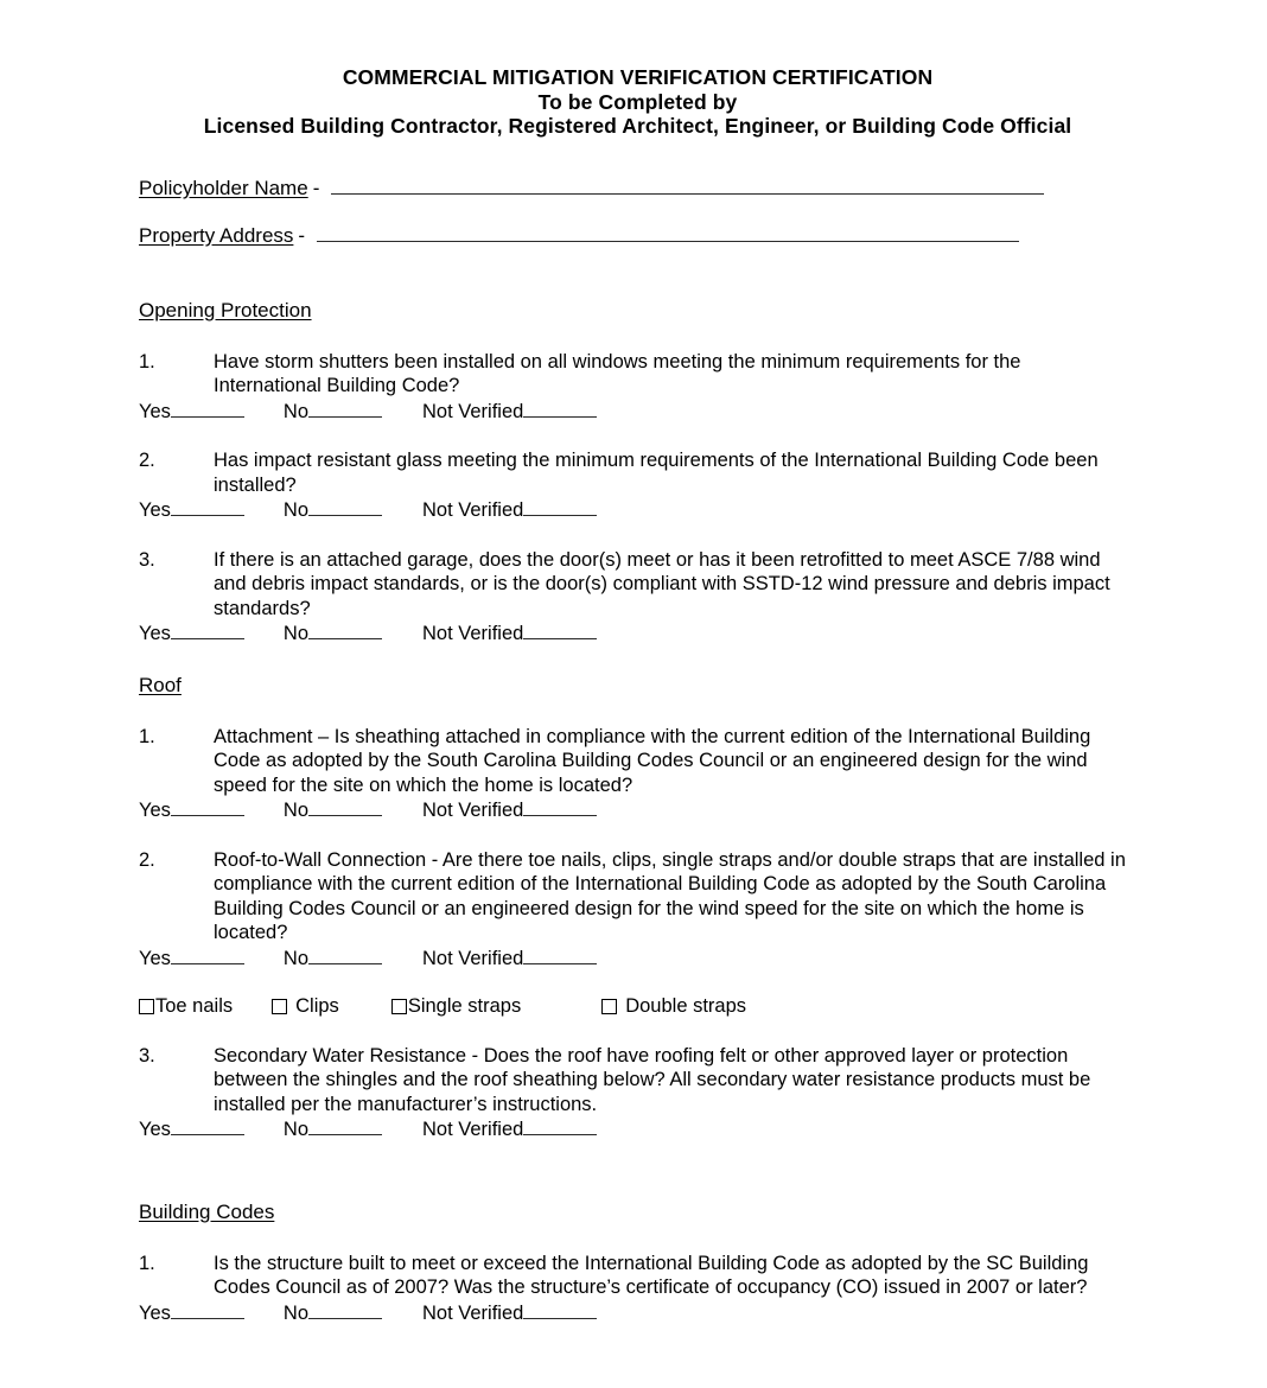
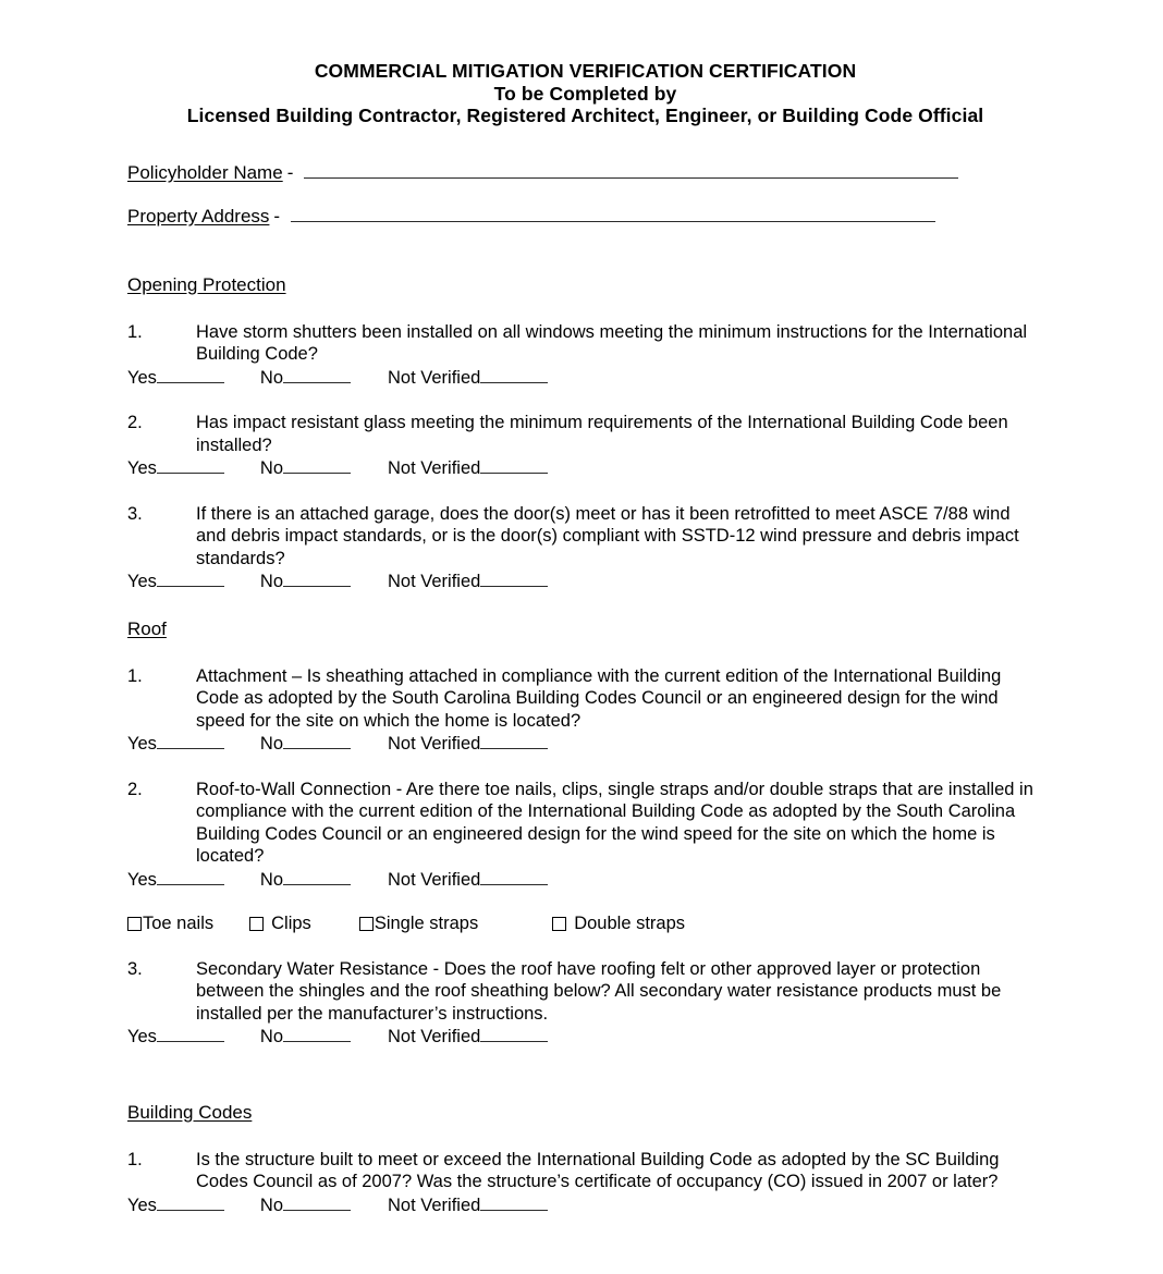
  COMMERCIAL MITIGATION VERIFICATION CERTIFICATION
  To be Completed by
  Licensed Building Contractor, Registered Architect, Engineer, or Building Code Official
  Policyholder Name
  -
  Property Address
  -
  Opening Protection
  1.
- Have storm shutters been installed on all windows meeting the minimum requirements for the International Building Code?
+ Have storm shutters been installed on all windows meeting the minimum instructions for the International Building Code?
  Yes
  No
  Not Verified
  2.
  Has impact resistant glass meeting the minimum requirements of the International Building Code been installed?
  Yes
  No
  Not Verified
  3.
  If there is an attached garage, does the door(s) meet or has it been retrofitted to meet ASCE 7/88 wind and debris impact standards, or is the door(s) compliant with SSTD-12 wind pressure and debris impact standards?
  Yes
  No
  Not Verified
  Roof
  1.
  Attachment – Is sheathing attached in compliance with the current edition of the International Building Code as adopted by the South Carolina Building Codes Council or an engineered design for the wind speed for the site on which the home is located?
  Yes
  No
  Not Verified
  2.
  Roof-to-Wall Connection - Are there toe nails, clips, single straps and/or double straps that are installed in compliance with the current edition of the International Building Code as adopted by the South Carolina Building Codes Council or an engineered design for the wind speed for the site on which the home is located?
  Yes
  No
  Not Verified
  Toe nails
  Clips
  Single straps
  Double straps
  3.
  Secondary Water Resistance - Does the roof have roofing felt or other approved layer or protection between the shingles and the roof sheathing below? All secondary water resistance products must be installed per the manufacturer’s instructions.
  Yes
  No
  Not Verified
  Building Codes
  1.
  Is the structure built to meet or exceed the International Building Code as adopted by the SC Building Codes Council as of 2007? Was the structure’s certificate of occupancy (CO) issued in 2007 or later?
  Yes
  No
  Not Verified
